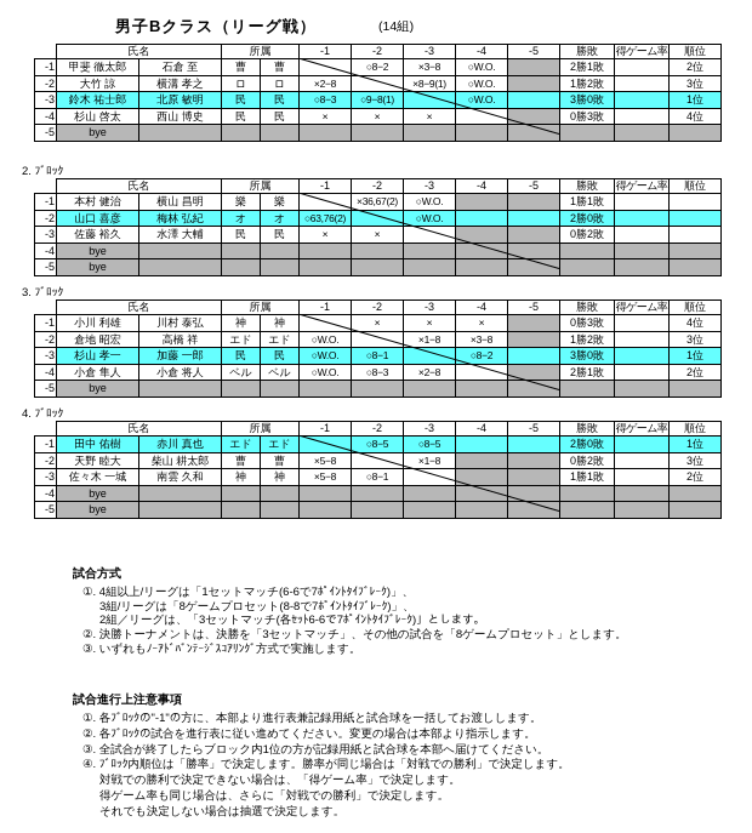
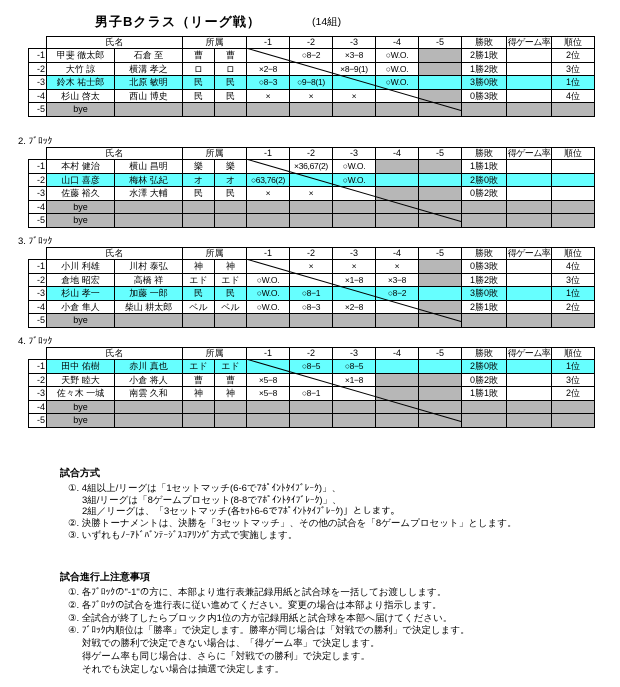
  男子Bクラス（リーグ戦）
  (14組)
  	氏名	所属	-1	-2	-3	-4	-5	勝敗	得ゲーム率	順位
  -1	甲斐 徹太郎	石倉 至	曹	曹		○8−2	×3−8	○W.O.		2勝1敗		2位
  -2	大竹 諒	横溝 孝之	ロ	ロ	×2−8		×8−9(1)	○W.O.		1勝2敗		3位
  -3	鈴木 祐士郎	北原 敏明	民	民	○8−3	○9−8(1)		○W.O.		3勝0敗		1位
  -4	杉山 啓太	西山 博史	民	民	×	×	×			0勝3敗		4位
  -5	bye
  2. ﾌﾞﾛｯｸ
  	氏名	所属	-1	-2	-3	-4	-5	勝敗	得ゲーム率	順位
  -1	本村 健治	横山 昌明	樂	樂		×36,67(2)	○W.O.			1勝1敗
  -2	山口 喜彦	梅林 弘紀	オ	オ	○63,76(2)		○W.O.			2勝0敗
  -3	佐藤 裕久	水澤 大輔	民	民	×	×				0勝2敗
  -4	bye
  -5	bye
  3. ﾌﾞﾛｯｸ
  	氏名	所属	-1	-2	-3	-4	-5	勝敗	得ゲーム率	順位
  -1	小川 利雄	川村 泰弘	神	神		×	×	×		0勝3敗		4位
  -2	倉地 昭宏	高橋 祥	エド	エド	○W.O.		×1−8	×3−8		1勝2敗		3位
  -3	杉山 孝一	加藤 一郎	民	民	○W.O.	○8−1		○8−2		3勝0敗		1位
- -4	小倉 隼人	小倉 将人	ベル	ベル	○W.O.	○8−3	×2−8			2勝1敗		2位
+ -4	小倉 隼人	柴山 耕太郎	ベル	ベル	○W.O.	○8−3	×2−8			2勝1敗		2位
  -5	bye
  4. ﾌﾞﾛｯｸ
  	氏名	所属	-1	-2	-3	-4	-5	勝敗	得ゲーム率	順位
  -1	田中 佑樹	赤川 真也	エド	エド		○8−5	○8−5			2勝0敗		1位
- -2	天野 睦大	柴山 耕太郎	曹	曹	×5−8		×1−8			0勝2敗		3位
+ -2	天野 睦大	小倉 将人	曹	曹	×5−8		×1−8			0勝2敗		3位
  -3	佐々木 一城	南雲 久和	神	神	×5−8	○8−1				1勝1敗		2位
  -4	bye
  -5	bye
  試合方式
  ①. 4組以上/リーグは「1セットマッチ(6-6で7ﾎﾟｲﾝﾄﾀｲﾌﾞﾚｰｸ)」、
  3組/リーグは「8ゲームプロセット(8-8で7ﾎﾟｲﾝﾄﾀｲﾌﾞﾚｰｸ)」、
  2組／リーグは、「3セットマッチ(各ｾｯﾄ6-6で7ﾎﾟｲﾝﾄﾀｲﾌﾞﾚｰｸ)」とします。
  ②. 決勝トーナメントは、決勝を「3セットマッチ」、その他の試合を「8ゲームプロセット」とします。
  ③. いずれもﾉｰｱﾄﾞﾊﾞﾝﾃｰｼﾞｽｺｱﾘﾝｸﾞ方式で実施します。
  試合進行上注意事項
  ①. 各ﾌﾞﾛｯｸの"-1"の方に、本部より進行表兼記録用紙と試合球を一括してお渡しします。
  ②. 各ﾌﾞﾛｯｸの試合を進行表に従い進めてください。変更の場合は本部より指示します。
  ③. 全試合が終了したらブロック内1位の方が記録用紙と試合球を本部へ届けてください。
  ④. ﾌﾞﾛｯｸ内順位は「勝率」で決定します。勝率が同じ場合は「対戦での勝利」で決定します。
  対戦での勝利で決定できない場合は、「得ゲーム率」で決定します。
  得ゲーム率も同じ場合は、さらに「対戦での勝利」で決定します。
  それでも決定しない場合は抽選で決定します。
